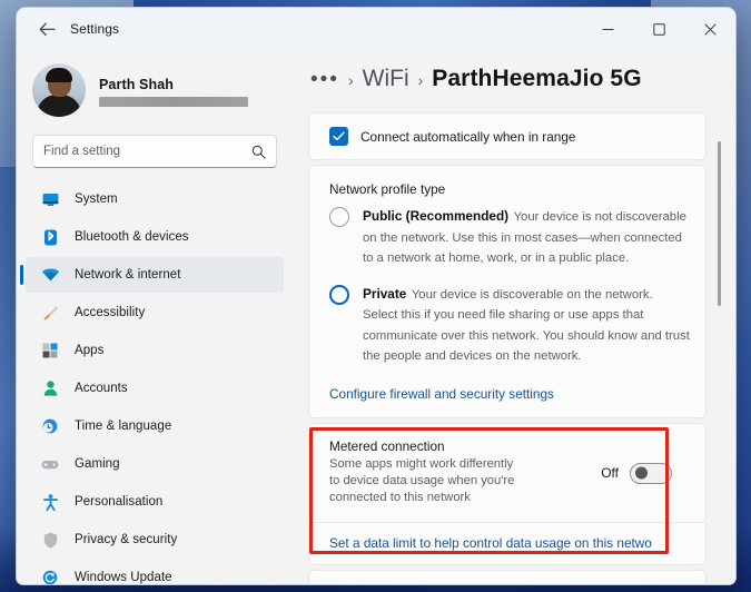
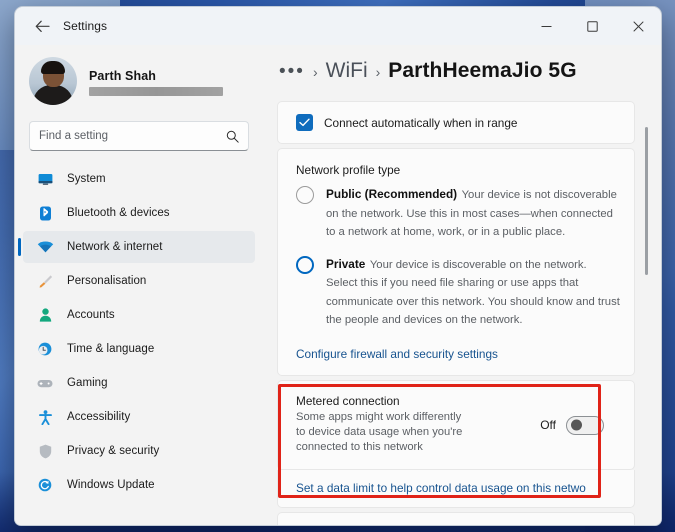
  Settings
  Parth Shah
  Find a setting
  System
  Bluetooth & devices
  Network & internet
- Accessibility
+ Personalisation
- Apps
  Accounts
  Time & language
  Gaming
- Personalisation
+ Accessibility
  Privacy & security
  Windows Update
  •••
  ›
  WiFi
  ›
  ParthHeemaJio 5G
  Connect automatically when in range
  Network profile type
  Public (Recommended) Your device is not discoverable on the network. Use this in most cases—when connected to a network at home, work, or in a public place.
  Private Your device is discoverable on the network. Select this if you need file sharing or use apps that communicate over this network. You should know and trust the people and devices on the network.
  Configure firewall and security settings
  Metered connection
  Some apps might work differently to device data usage when you're connected to this network
  Off
  Set a data limit to help control data usage on this netwo
